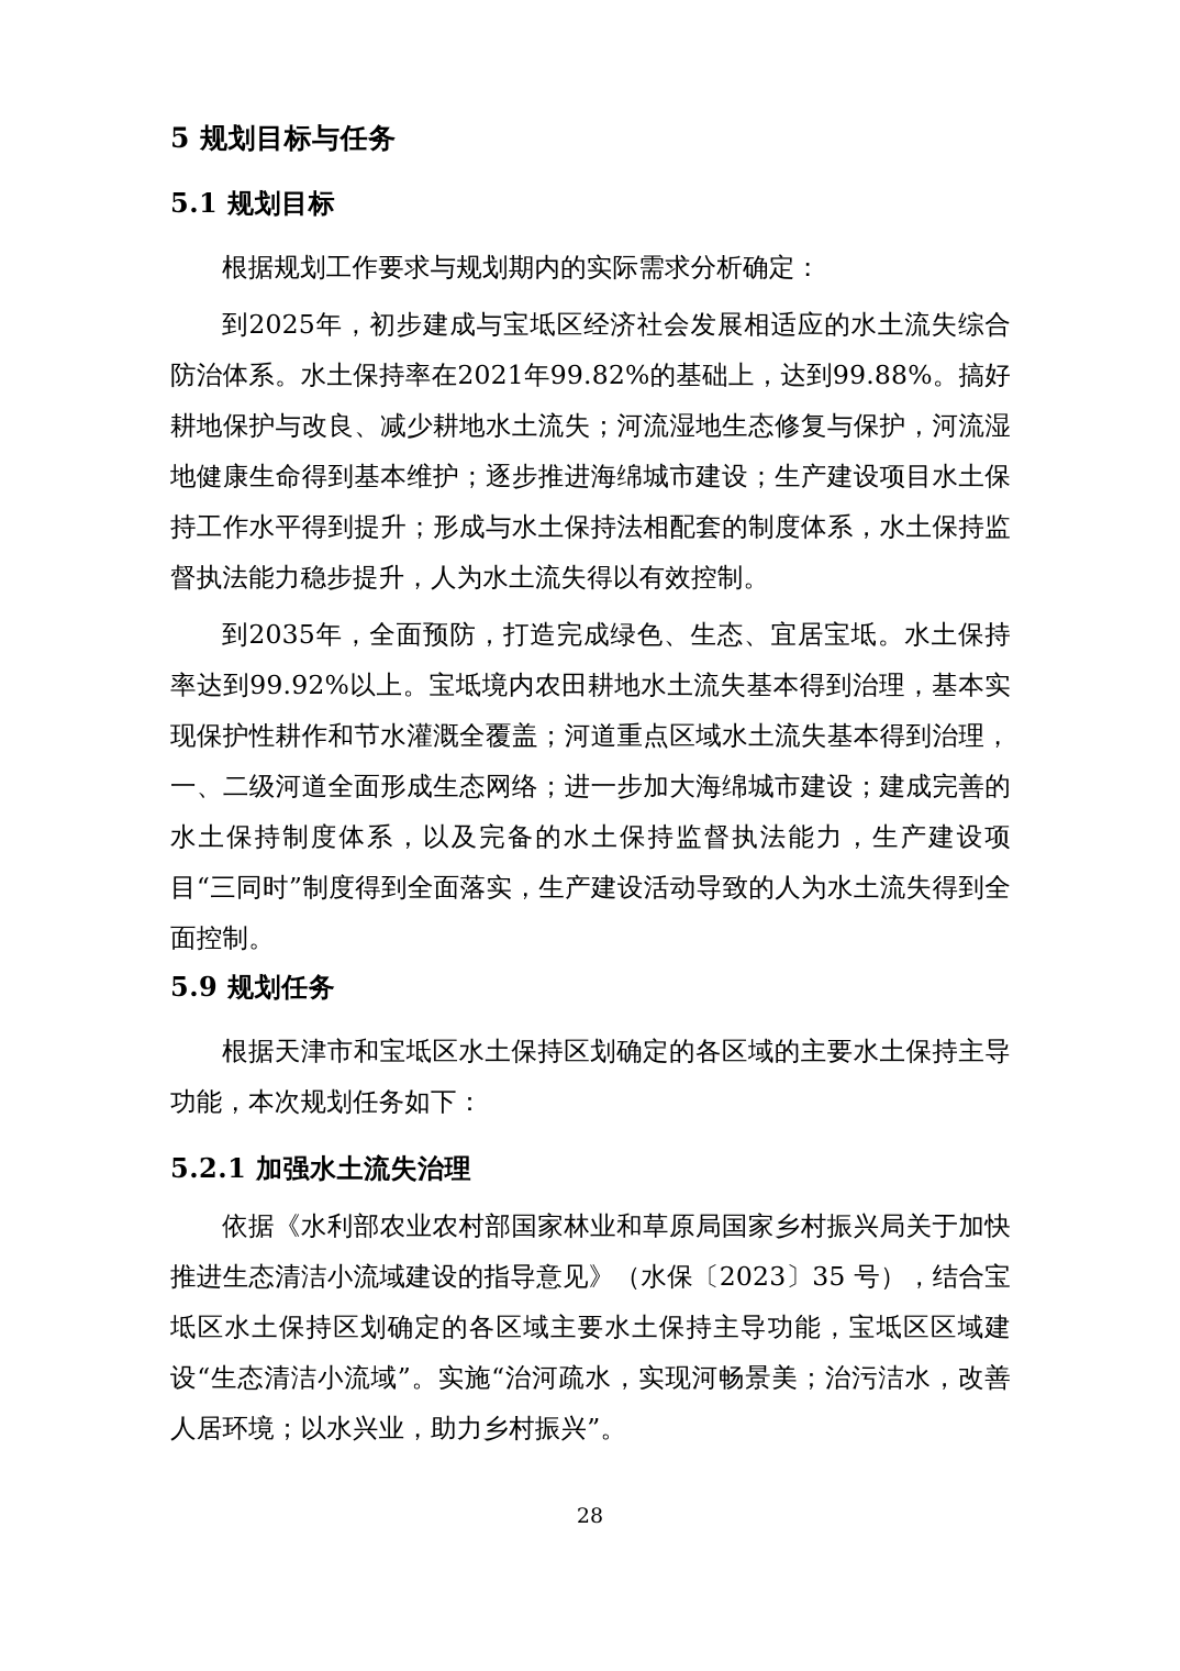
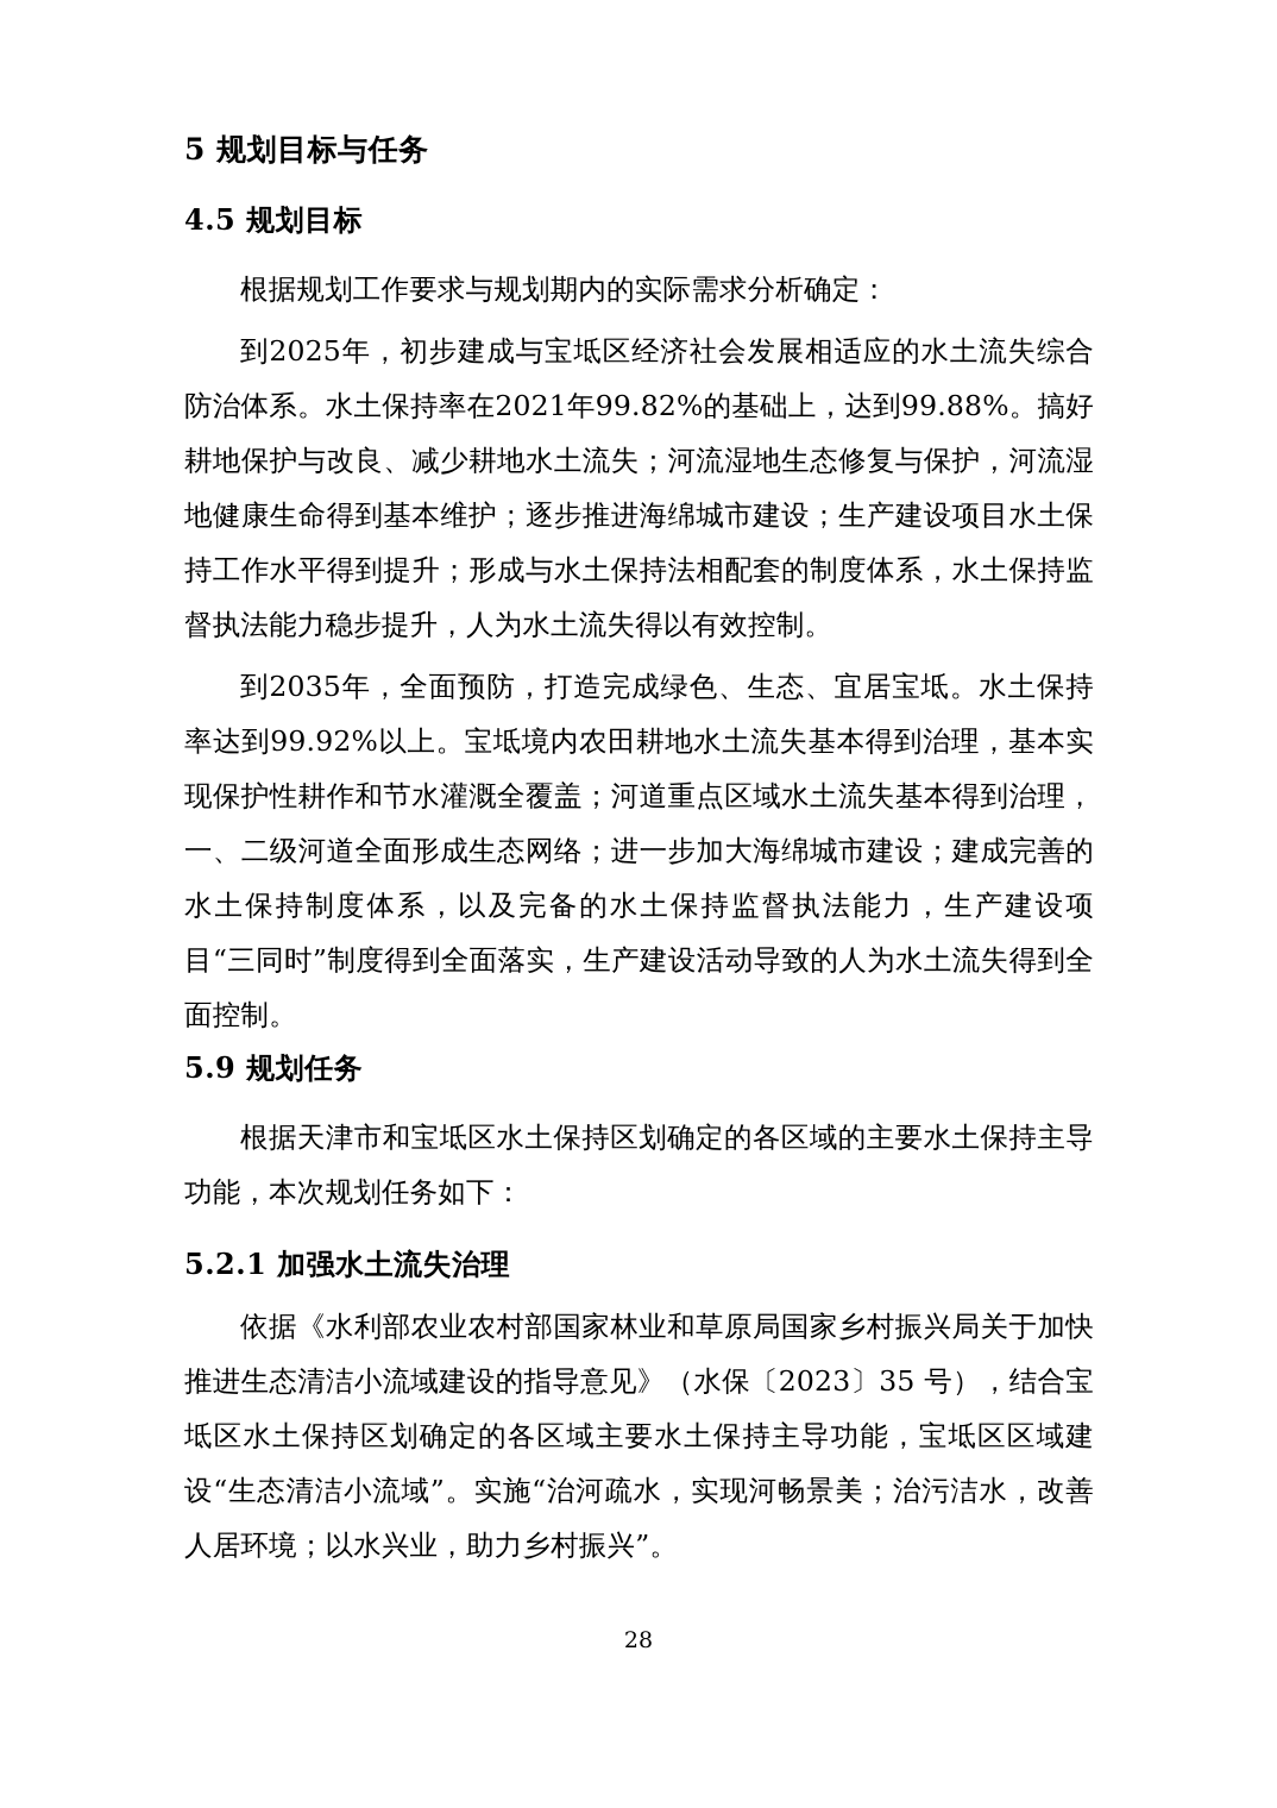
  5 规划目标与任务
- 5.1 规划目标
+ 4.5 规划目标
  根据规划工作要求与规划期内的实际需求分析确定：
  到2025年，初步建成与宝坻区经济社会发展相适应的水土流失综合防治体系。水土保持率在2021年99.82%的基础上，达到99.88%。搞好耕地保护与改良、减少耕地水土流失；河流湿地生态修复与保护，河流湿地健康生命得到基本维护；逐步推进海绵城市建设；生产建设项目水土保持工作水平得到提升；形成与水土保持法相配套的制度体系，水土保持监督执法能力稳步提升，人为水土流失得以有效控制。
  到2035年，全面预防，打造完成绿色、生态、宜居宝坻。水土保持率达到99.92%以上。宝坻境内农田耕地水土流失基本得到治理，基本实现保护性耕作和节水灌溉全覆盖；河道重点区域水土流失基本得到治理，一、二级河道全面形成生态网络；进一步加大海绵城市建设；建成完善的水土保持制度体系，以及完备的水土保持监督执法能力，生产建设项目“三同时”制度得到全面落实，生产建设活动导致的人为水土流失得到全面控制。
  5.9 规划任务
  根据天津市和宝坻区水土保持区划确定的各区域的主要水土保持主导功能，本次规划任务如下：
  5.2.1 加强水土流失治理
  依据《水利部农业农村部国家林业和草原局国家乡村振兴局关于加快推进生态清洁小流域建设的指导意见》（水保〔2023〕35 号），结合宝坻区水土保持区划确定的各区域主要水土保持主导功能，宝坻区区域建设“生态清洁小流域”。实施“治河疏水，实现河畅景美；治污洁水，改善人居环境；以水兴业，助力乡村振兴”。
  28
